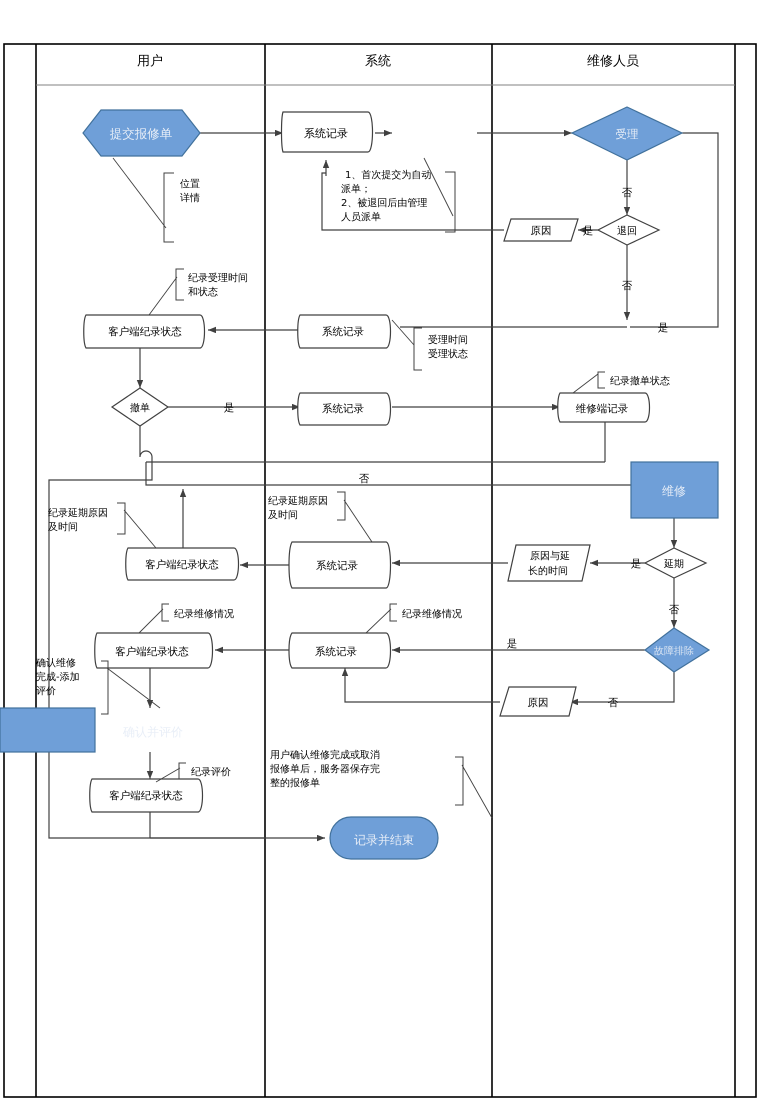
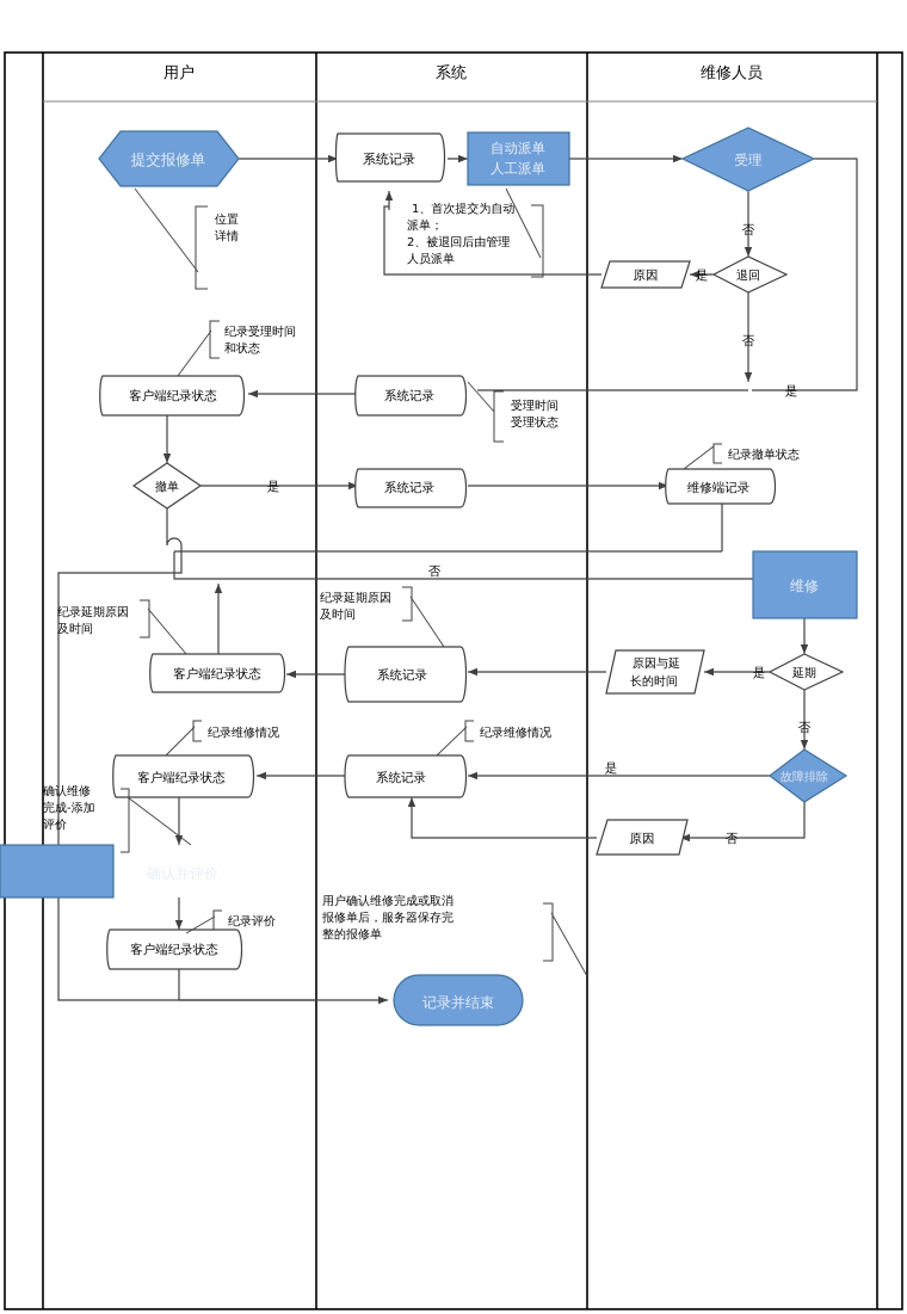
  用户
  系统
  维修人员
  否
  是
  否
  是
  是
  否
  是
  否
  是
  否
  提交报修单
  系统记录
+ 自动派单
+ 人工派单
  受理
  退回
  原因
  客户端纪录状态
  系统记录
  撤单
  系统记录
  维修端记录
  维修
  延期
  原因与延
  长的时间
  系统记录
  客户端纪录状态
  客户端纪录状态
  系统记录
  故障排除
  原因
  客户端纪录状态
  记录并结束
  位置
  详情
  1、首次提交为自动
  派单；
  2、被退回后由管理
  人员派单
  纪录受理时间
  和状态
  受理时间
  受理状态
  纪录撤单状态
  纪录延期原因
  及时间
  纪录延期原因
  及时间
  纪录维修情况
  纪录维修情况
  确认维修
  完成-添加
  评价
  纪录评价
  用户确认维修完成或取消
  报修单后，服务器保存完
  整的报修单
